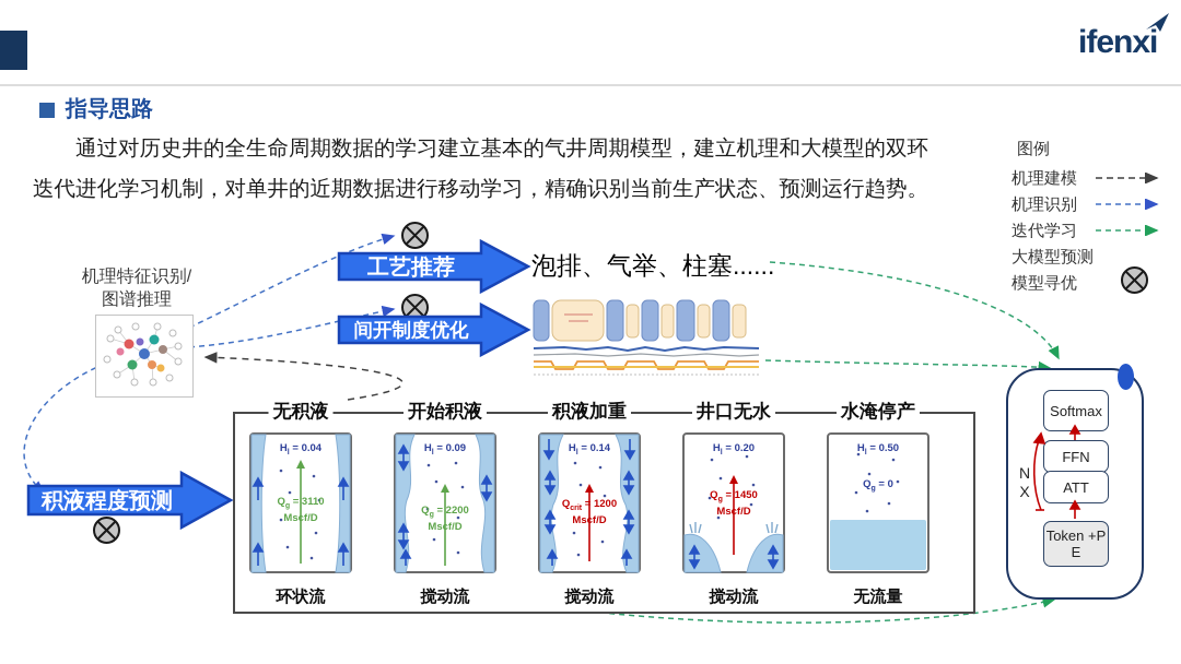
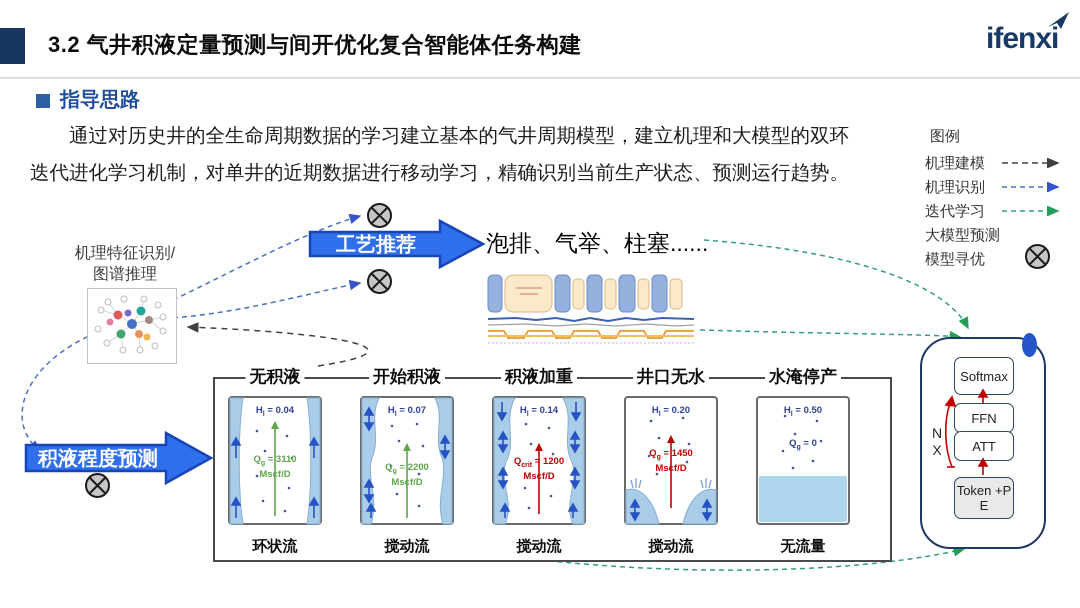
+ 3.2 气井积液定量预测与间开优化复合智能体任务构建
  ifenxi
  指导思路
  通过对历史井的全生命周期数据的学习建立基本的气井周期模型，建立机理和大模型的双环
  迭代进化学习机制，对单井的近期数据进行移动学习，精确识别当前生产状态、预测运行趋势。
  图例
  机理建模
  机理识别
  迭代学习
  大模型预测
  模型寻优
  机理特征识别/
  图谱推理
  工艺推荐
- 间开制度优化
  积液程度预测
  泡排、气举、柱塞......
  无积液
  开始积液
  积液加重
  井口无水
  水淹停产
  H = 0.04
  Q = 3110
  Mscf/D
- H = 0.09
+ H = 0.07
  Q = 2200
  Mscf/D
  H = 0.14
  Mscf/D
  H = 0.20
  Q = 1450
  Mscf/D
  H = 0.50
  Q = 0
  环状流
  搅动流
  搅动流
  搅动流
  无流量
  Softmax
  FFN
  ATT
  Token +PE
  N X
